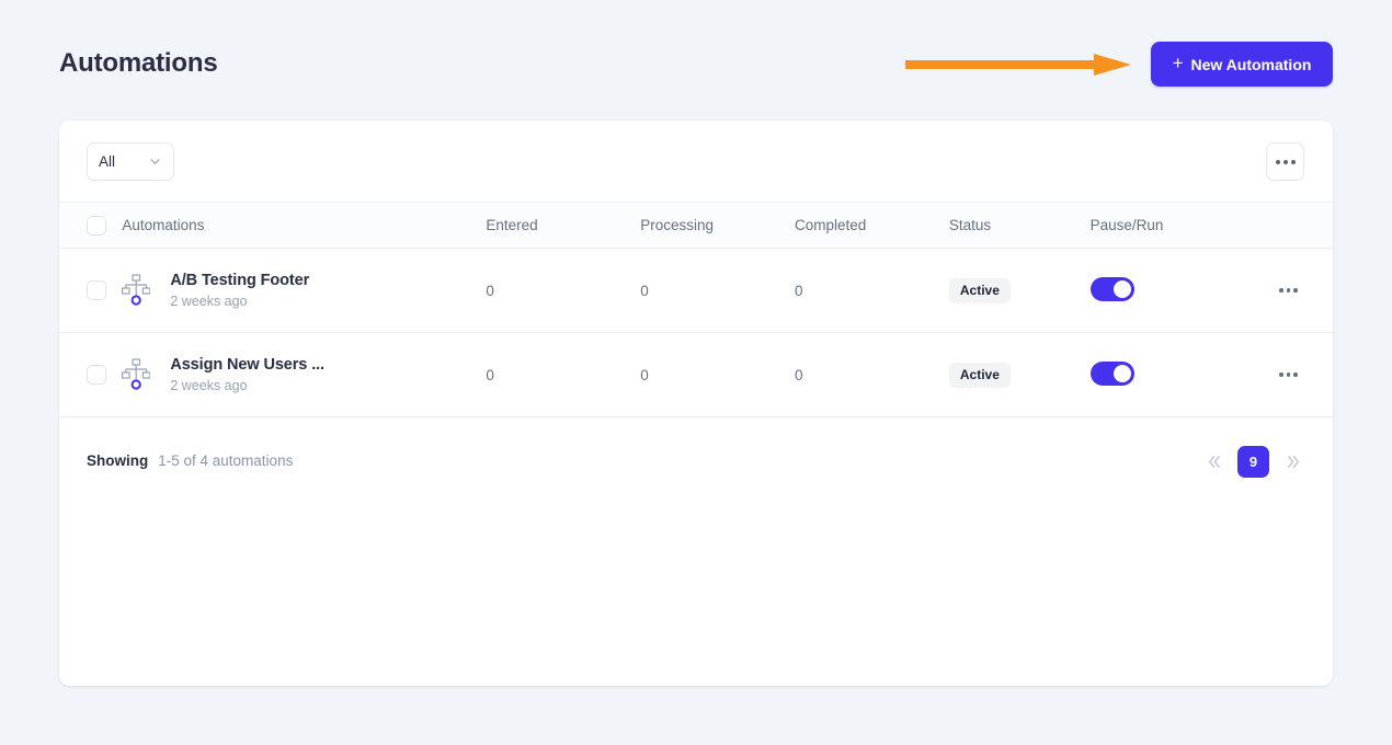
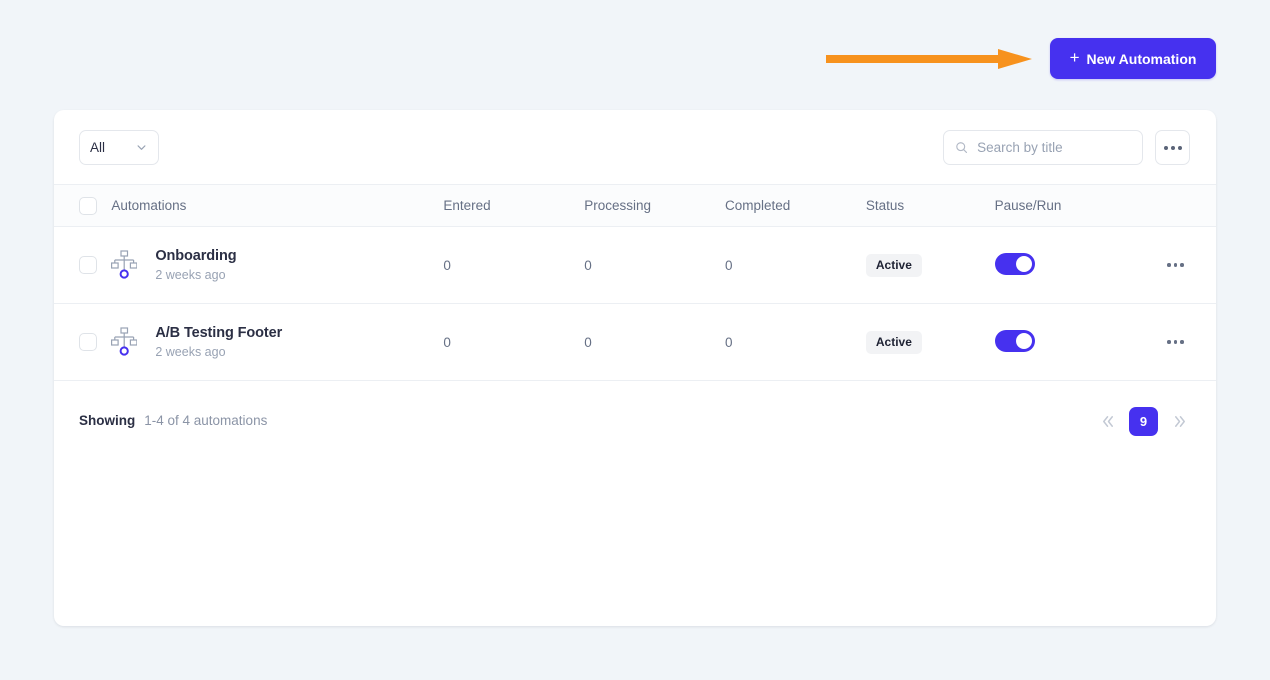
- Automations
  +
  New Automation
  All
+ Search by title
  	Automations	Entered	Processing	Completed	Status	Pause/Run
+ 	Onboarding 2 weeks ago	0	0	0	Active
  	A/B Testing Footer 2 weeks ago	0	0	0	Active
- 	Assign New Users ... 2 weeks ago	0	0	0	Active
  Showing
- 1-5 of 4 automations
+ 1-4 of 4 automations
  9
